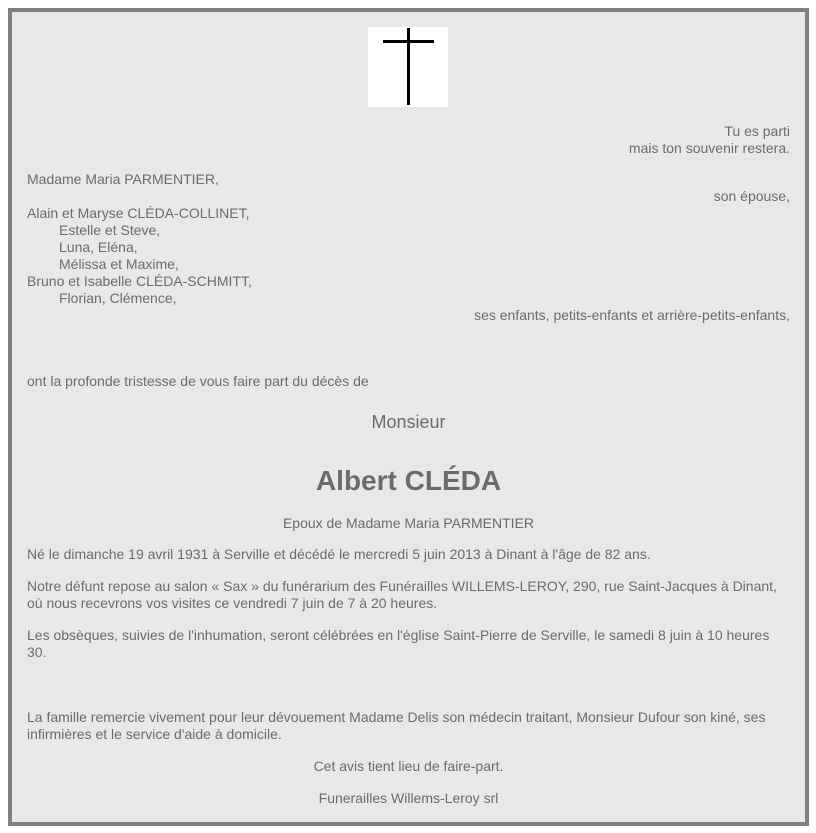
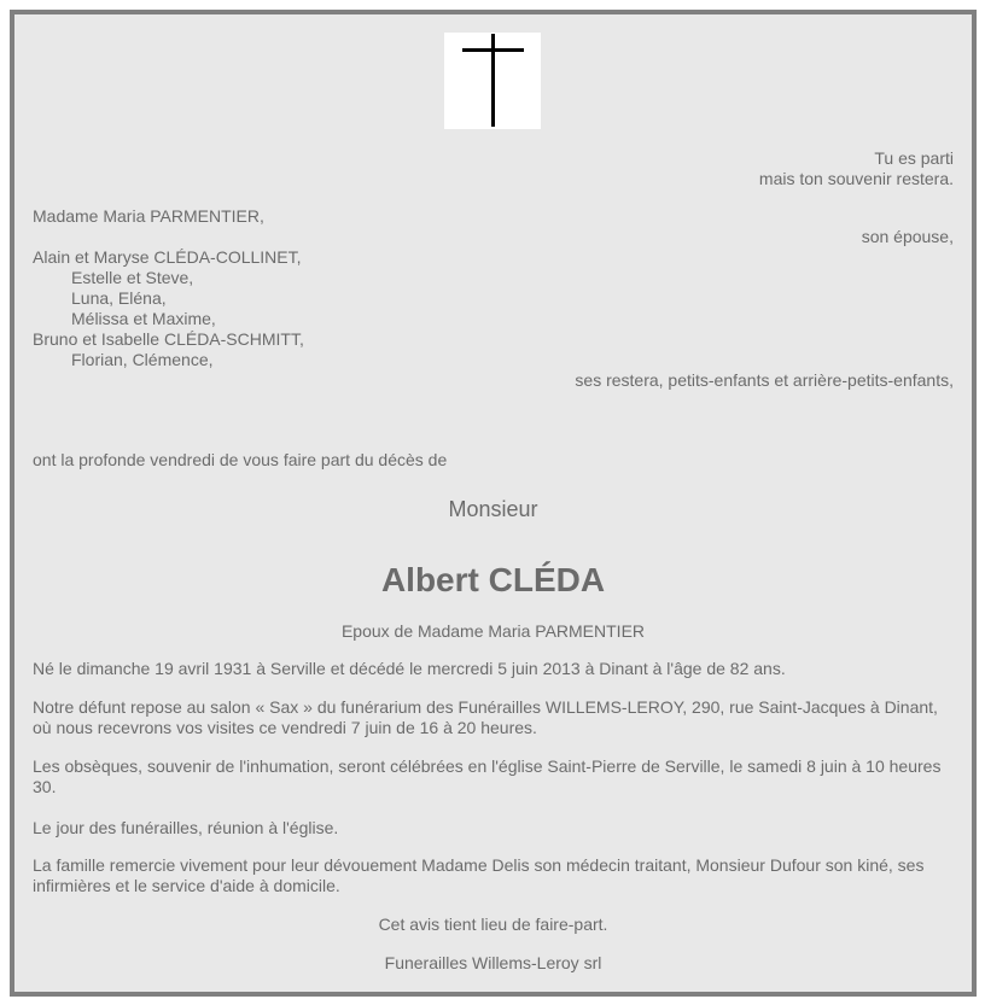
  Tu es parti
  mais ton souvenir restera.
  Madame Maria PARMENTIER,
  son épouse,
  Alain et Maryse CLÉDA-COLLINET,
  Estelle et Steve,
  Luna, Eléna,
  Mélissa et Maxime,
  Bruno et Isabelle CLÉDA-SCHMITT,
  Florian, Clémence,
- ses enfants, petits-enfants et arrière-petits-enfants,
+ ses restera, petits-enfants et arrière-petits-enfants,
- ont la profonde tristesse de vous faire part du décès de
+ ont la profonde vendredi de vous faire part du décès de
  Monsieur
  Albert CLÉDA
  Epoux de Madame Maria PARMENTIER
  Né le dimanche 19 avril 1931 à Serville et décédé le mercredi 5 juin 2013 à Dinant à l'âge de 82 ans.
- Notre défunt repose au salon « Sax » du funérarium des Funérailles WILLEMS-LEROY, 290, rue Saint-Jacques à Dinant, où nous recevrons vos visites ce vendredi 7 juin de 7 à 20 heures.
+ Notre défunt repose au salon « Sax » du funérarium des Funérailles WILLEMS-LEROY, 290, rue Saint-Jacques à Dinant, où nous recevrons vos visites ce vendredi 7 juin de 16 à 20 heures.
- Les obsèques, suivies de l'inhumation, seront célébrées en l'église Saint-Pierre de Serville, le samedi 8 juin à 10 heures 30.
+ Les obsèques, souvenir de l'inhumation, seront célébrées en l'église Saint-Pierre de Serville, le samedi 8 juin à 10 heures 30.
+ Le jour des funérailles, réunion à l'église.
  La famille remercie vivement pour leur dévouement Madame Delis son médecin traitant, Monsieur Dufour son kiné, ses infirmières et le service d'aide à domicile.
  Cet avis tient lieu de faire-part.
  Funerailles Willems-Leroy srl
